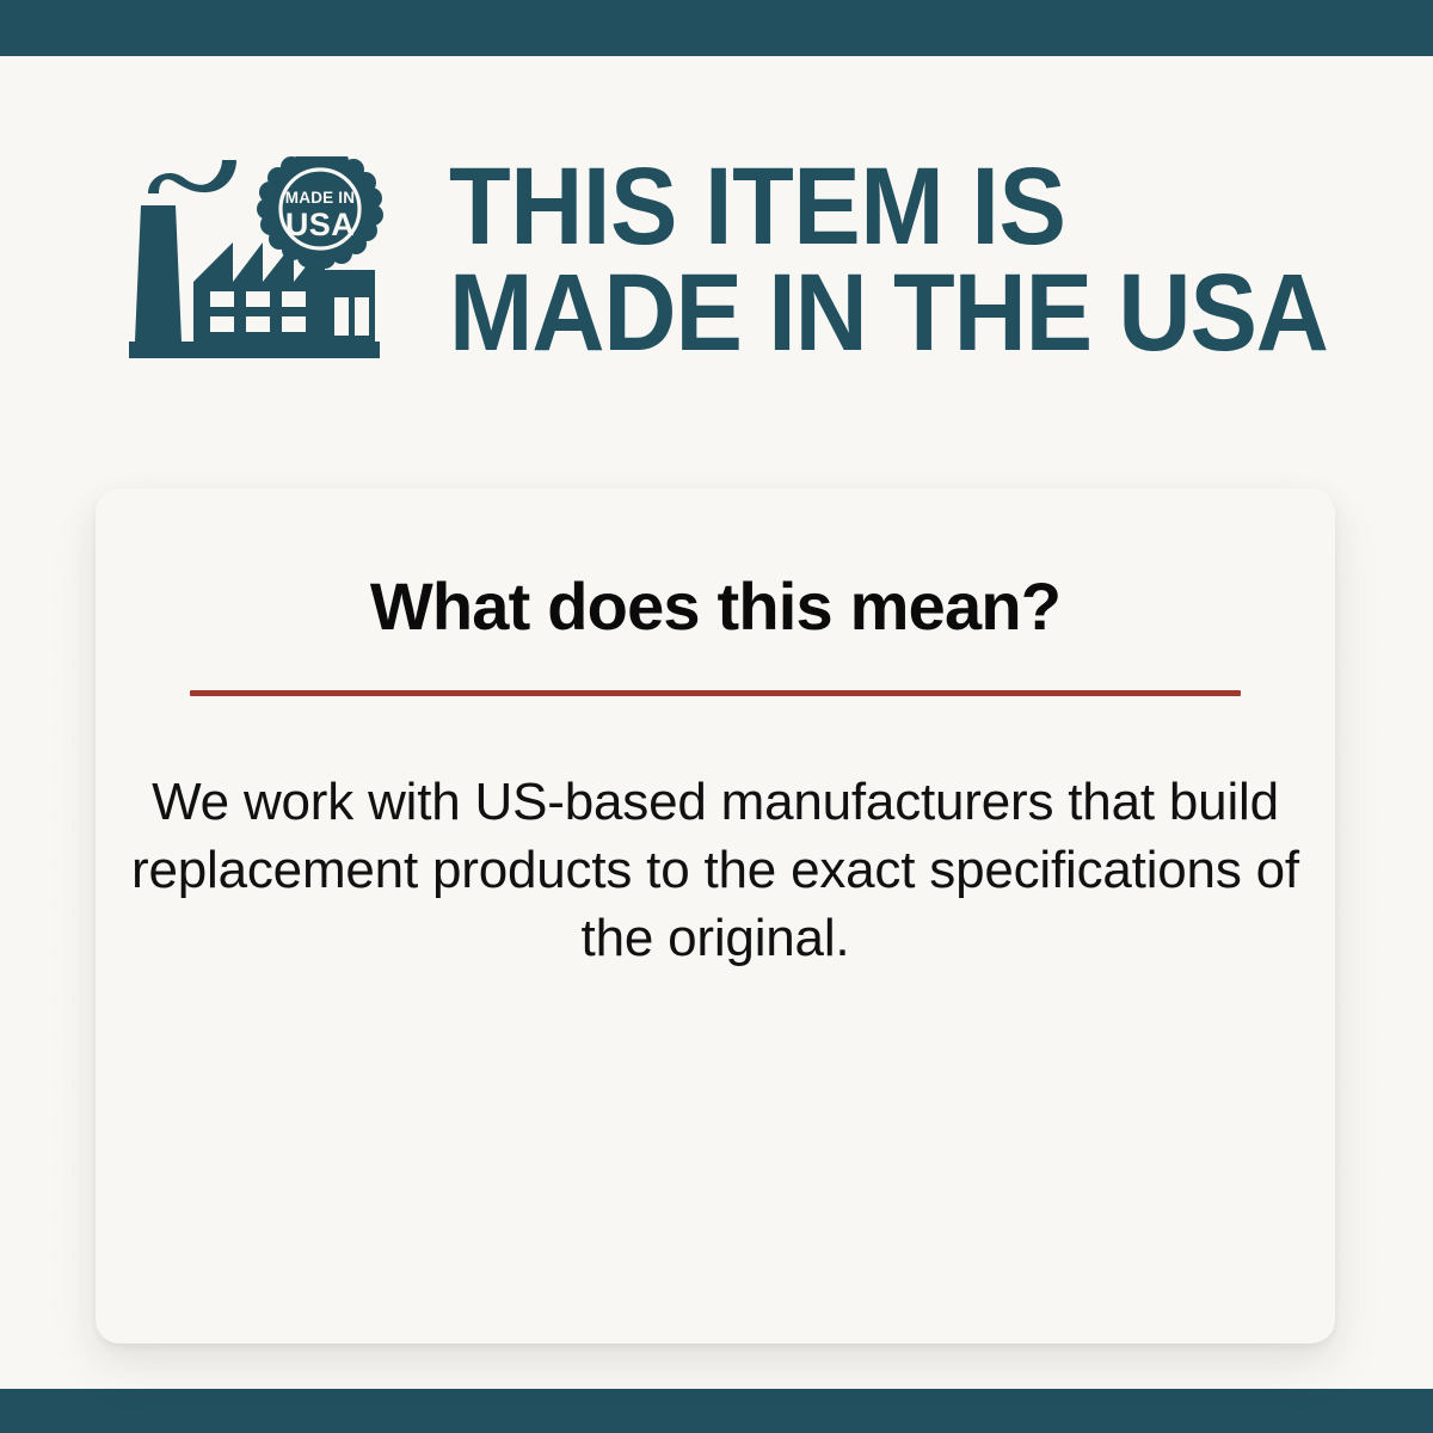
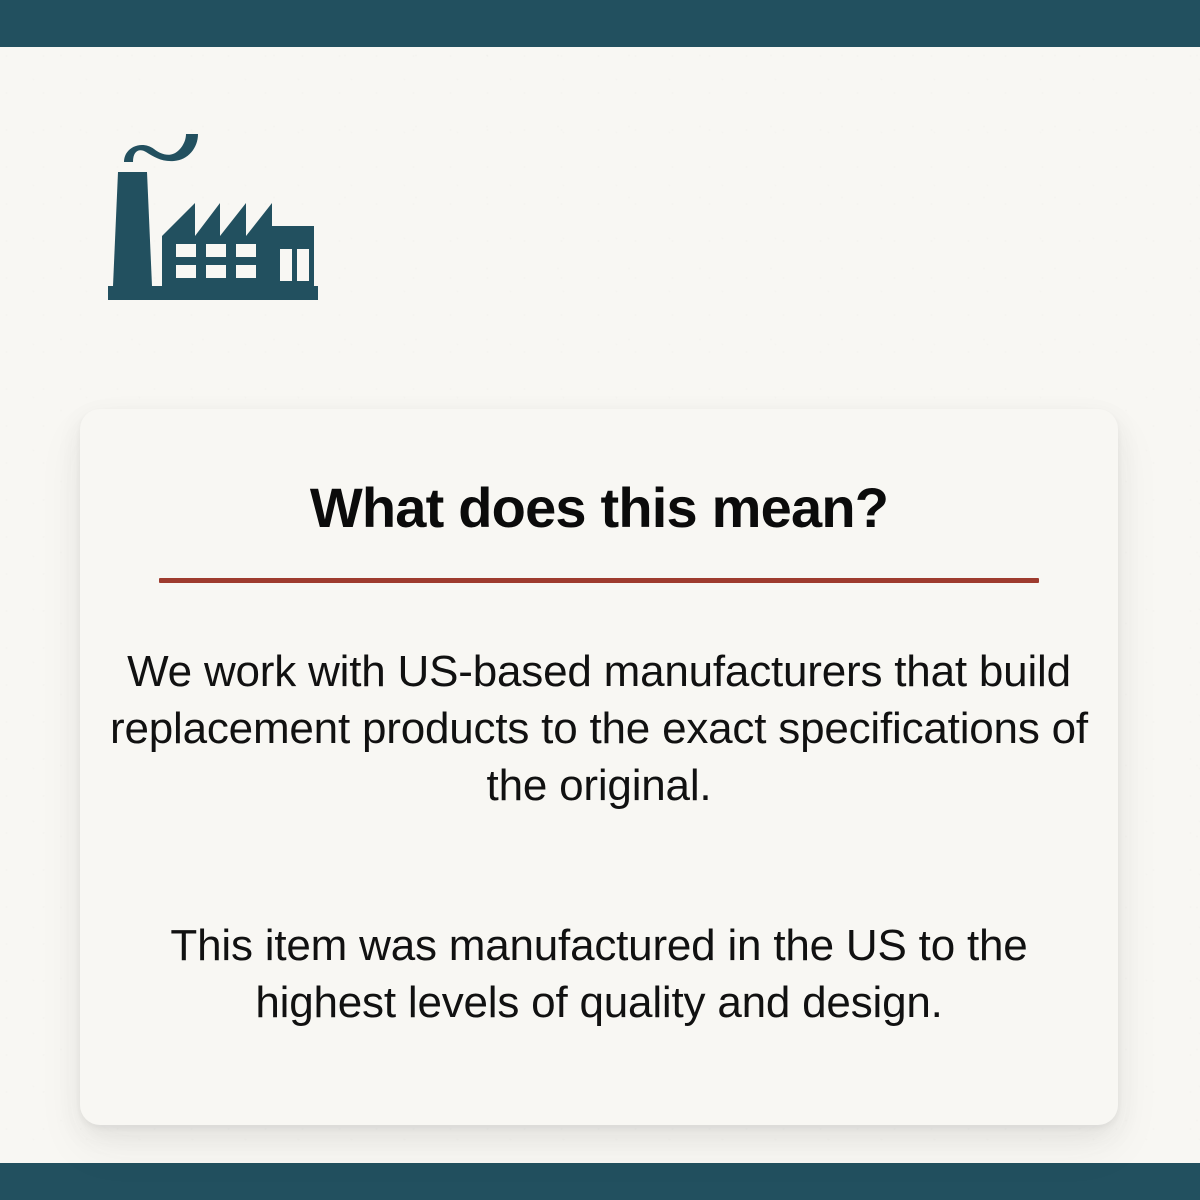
- MADE IN
- USA
- THIS ITEM IS
- MADE IN THE USA
  What does this mean?
  We work with US-based manufacturers that build replacement products to the exact specifications of the original.
+ This item was manufactured in the US to the highest levels of quality and design.
